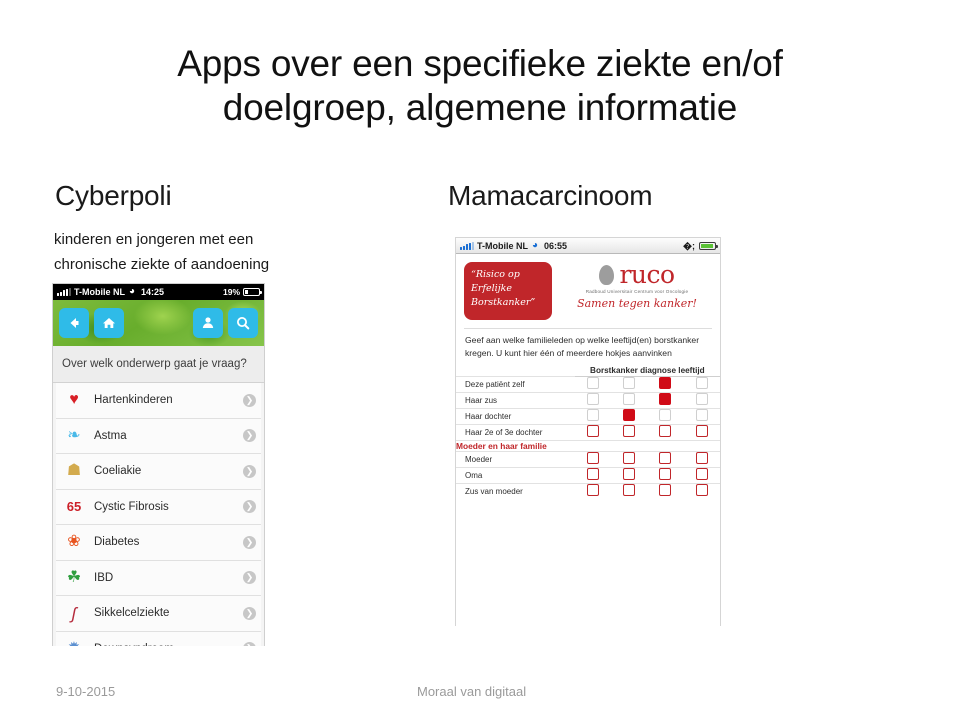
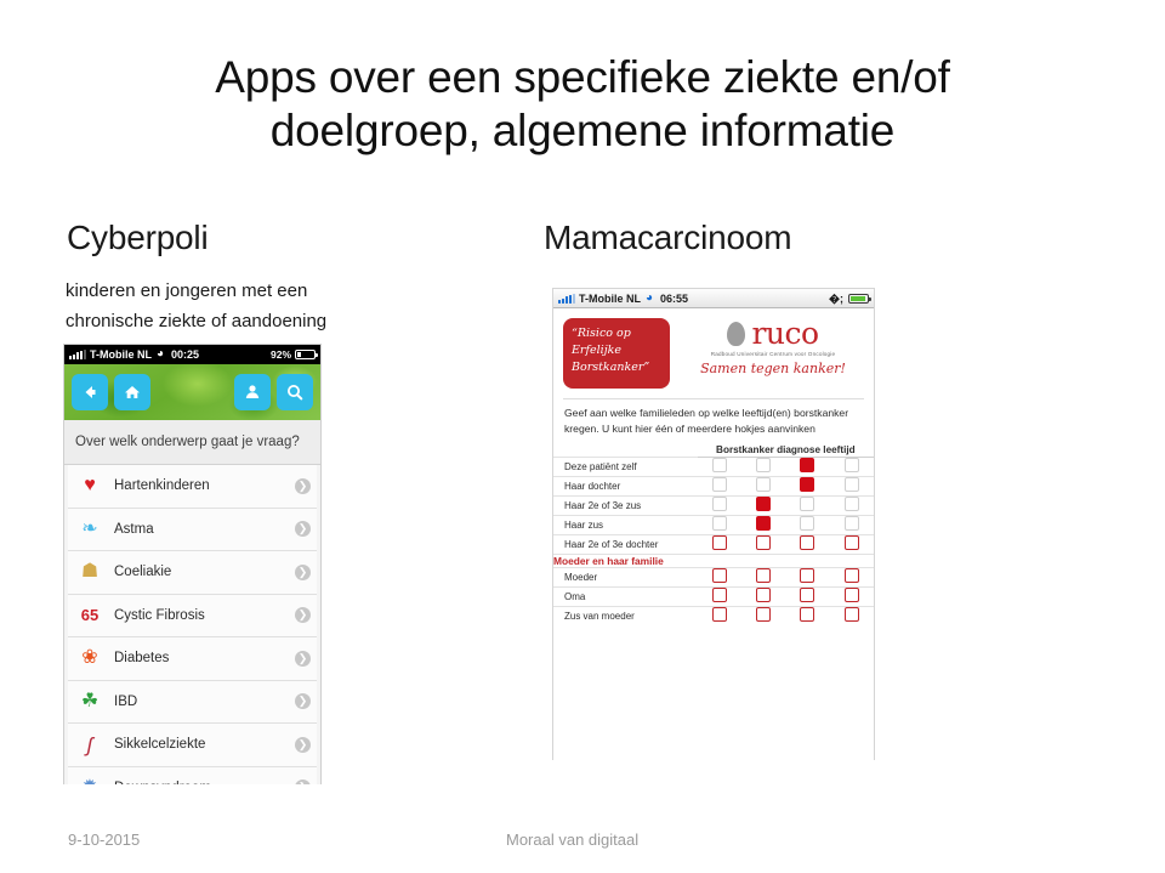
  Apps over een specifieke ziekte en/of
  doelgroep, algemene informatie
  Cyberpoli
  kinderen en jongeren met een
  chronische ziekte of aandoening
  T-Mobile NL
  ◕
- 14:25
+ 00:25
- 19%
+ 92%
  Over welk onderwerp gaat je vraag?
  ♥
  Hartenkinderen
  ❯
  ❧
  Astma
  ❯
  ☗
  Coeliakie
  ❯
  65
  Cystic Fibrosis
  ❯
  ❀
  Diabetes
  ❯
  ☘
  IBD
  ❯
  ʃ
  Sikkelcelziekte
  ❯
  Mamacarcinoom
  T-Mobile NL
  ◕
  06:55
  �;
  “Risico op
  Erfelijke
  Borstkanker”
  ruco
  Samen tegen kanker!
  Geef aan welke familieleden op welke leeftijd(en) borstkanker kregen. U kunt hier één of meerdere hokjes aanvinken
  	Borstkanker diagnose leeftijd
  Deze patiënt zelf
- Haar zus
+ Haar dochter
+ Haar 2e of 3e zus
- Haar dochter
+ Haar zus
  Haar 2e of 3e dochter
  Moeder en haar familie
  Moeder
  Oma
  Zus van moeder
  9-10-2015
  Moraal van digitaal
